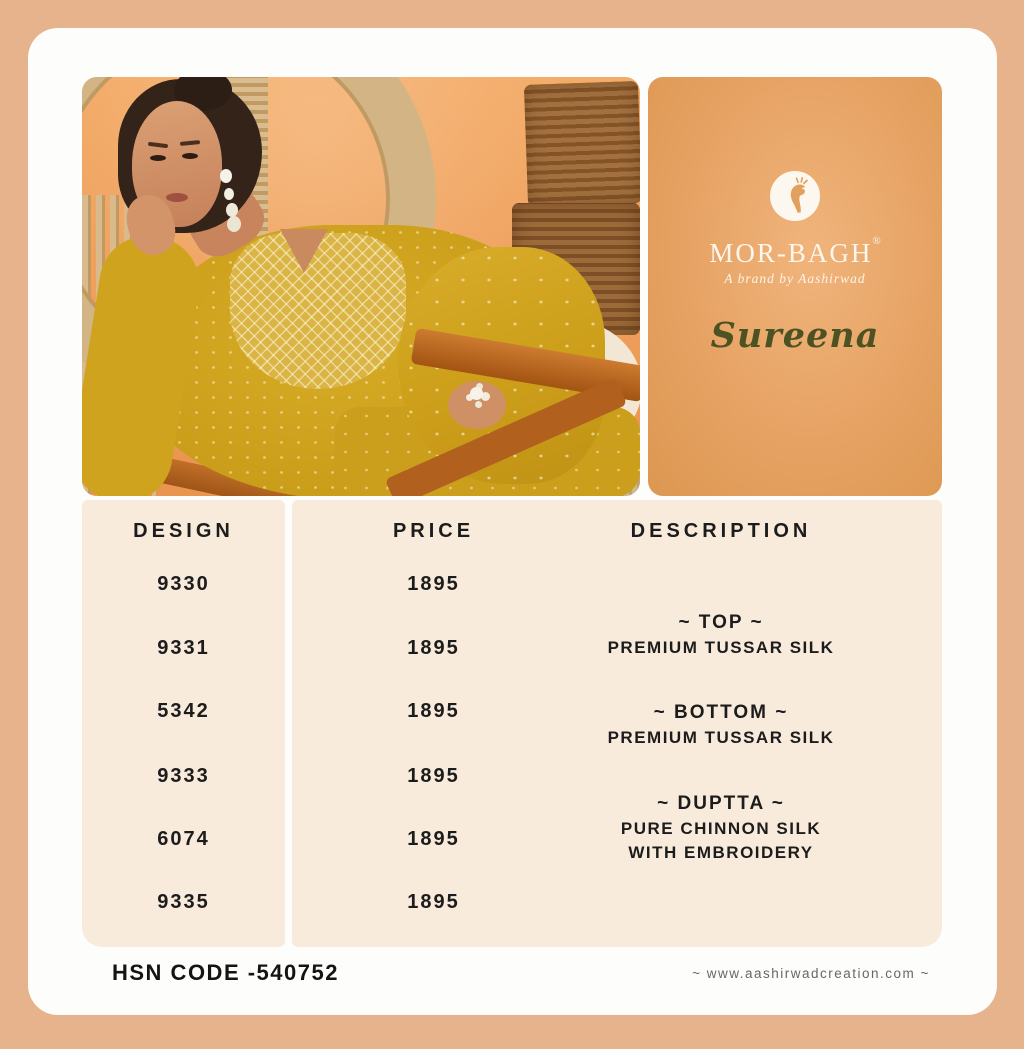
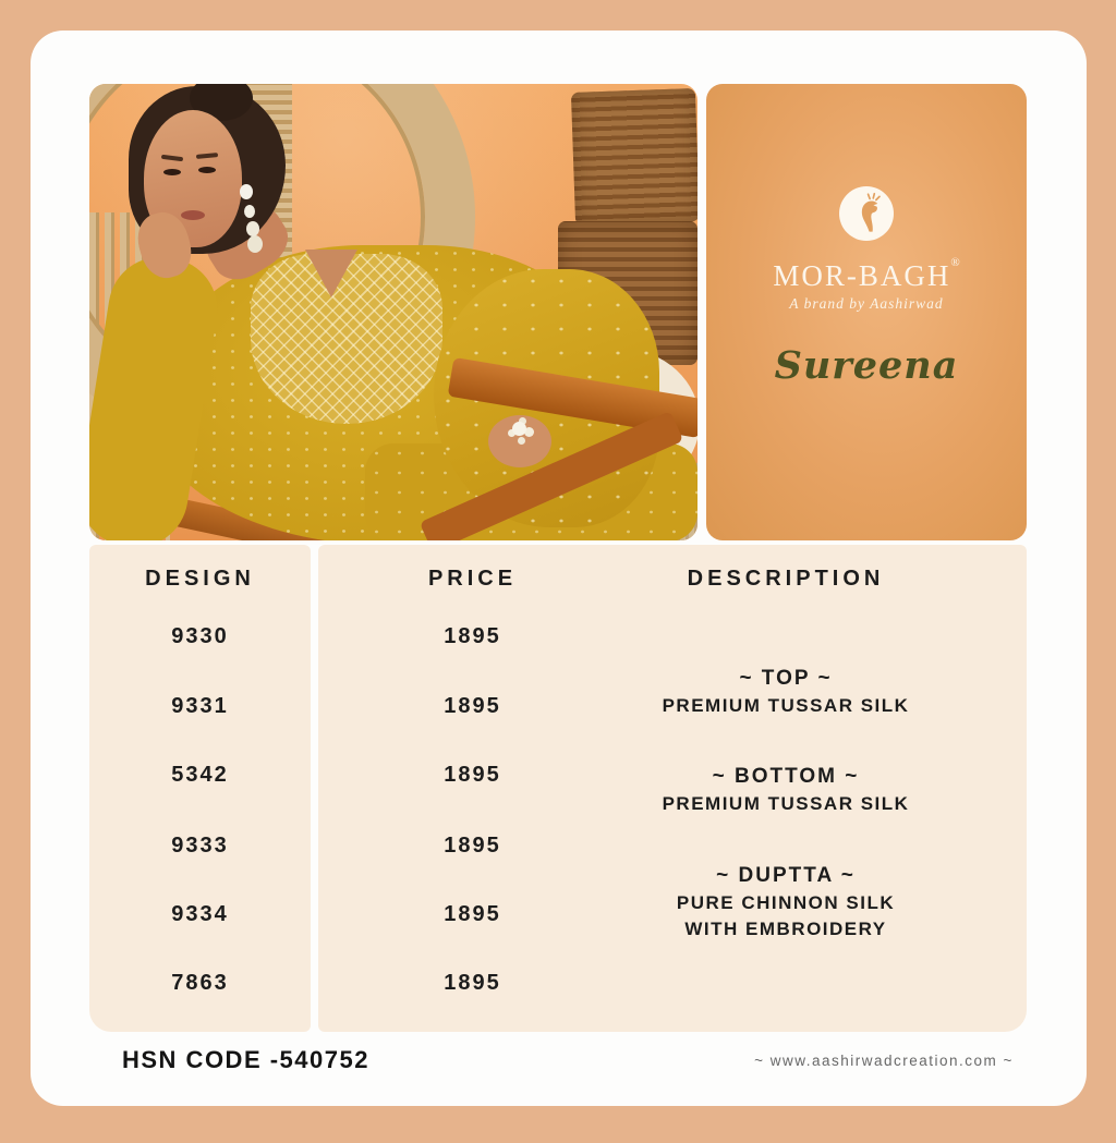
  MOR-BAGH®
  A brand by Aashirwad
  Sureena
  DESIGN
  9330
  9331
  5342
  9333
- 6074
+ 9334
- 9335
+ 7863
  PRICE
  1895
  1895
  1895
  1895
  1895
  1895
  DESCRIPTION
  ~ TOP ~
  PREMIUM TUSSAR SILK
  ~ BOTTOM ~
  PREMIUM TUSSAR SILK
  ~ DUPTTA ~
  PURE CHINNON SILK
  WITH EMBROIDERY
  HSN CODE -540752
  ~ www.aashirwadcreation.com ~
